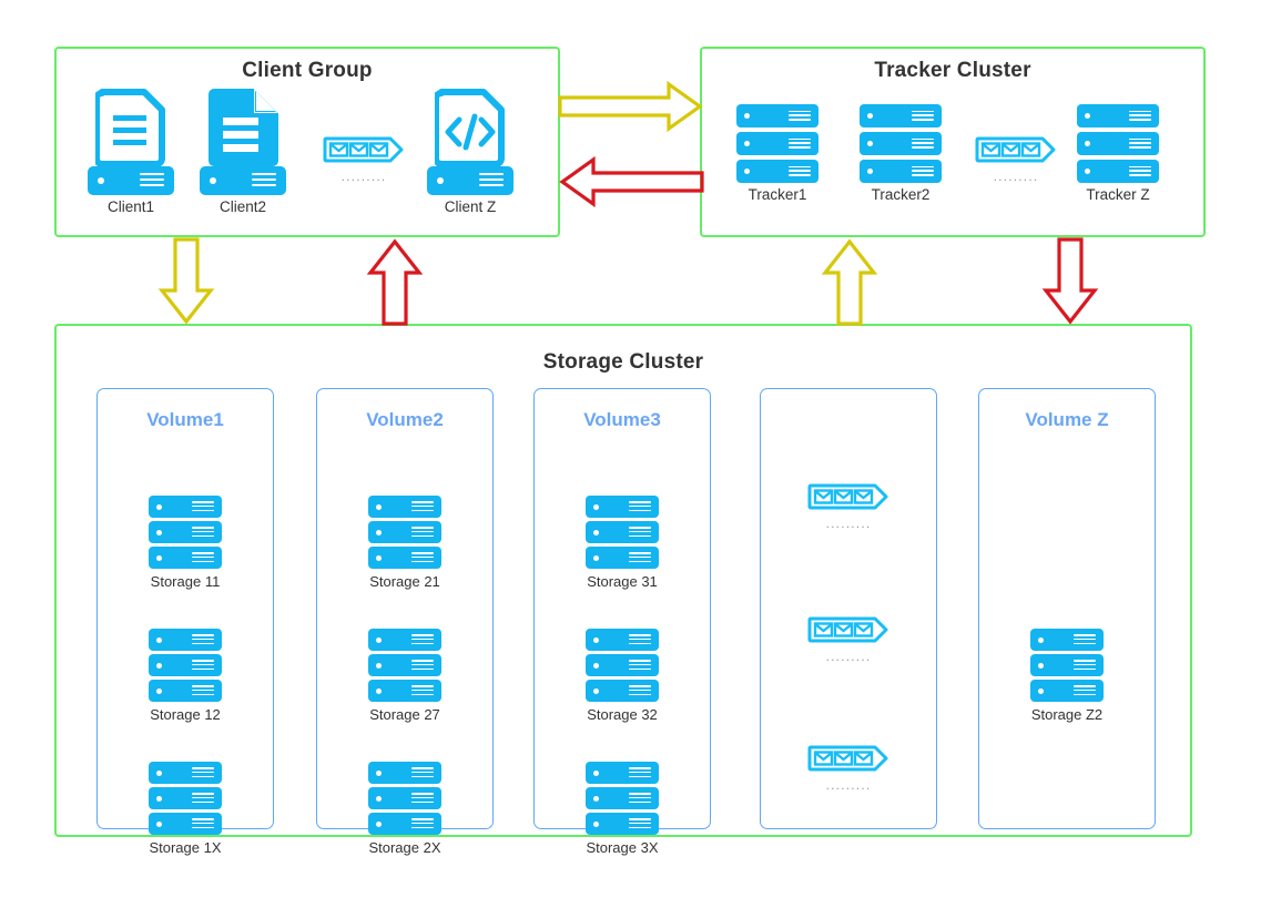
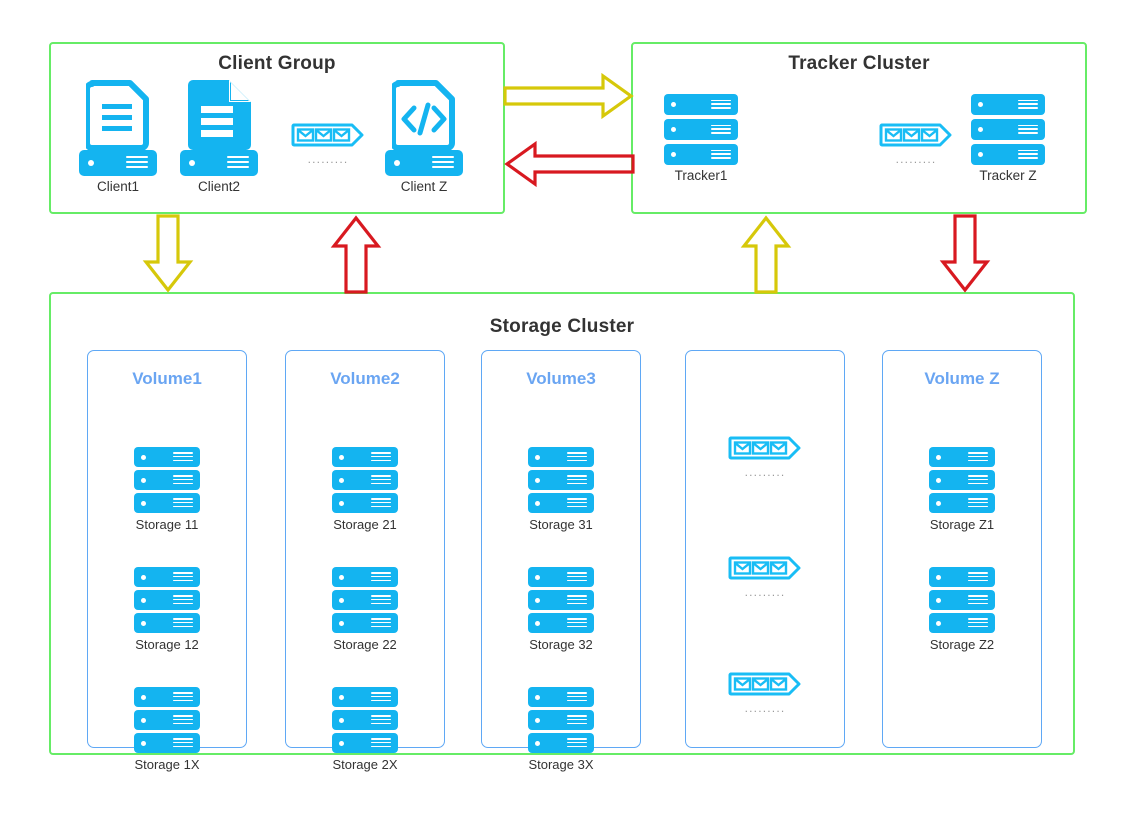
  Client Group
  Client1
  Client2
  .........
  Client Z
  Tracker Cluster
  Tracker1
- Tracker2
  .........
  Tracker Z
  Storage Cluster
  Volume1
  Storage 11
  Storage 12
  Storage 1X
  Volume2
  Storage 21
- Storage 27
+ Storage 22
  Storage 2X
  Volume3
  Storage 31
  Storage 32
  Storage 3X
  .........
  .........
  .........
  Volume Z
+ Storage Z1
  Storage Z2
